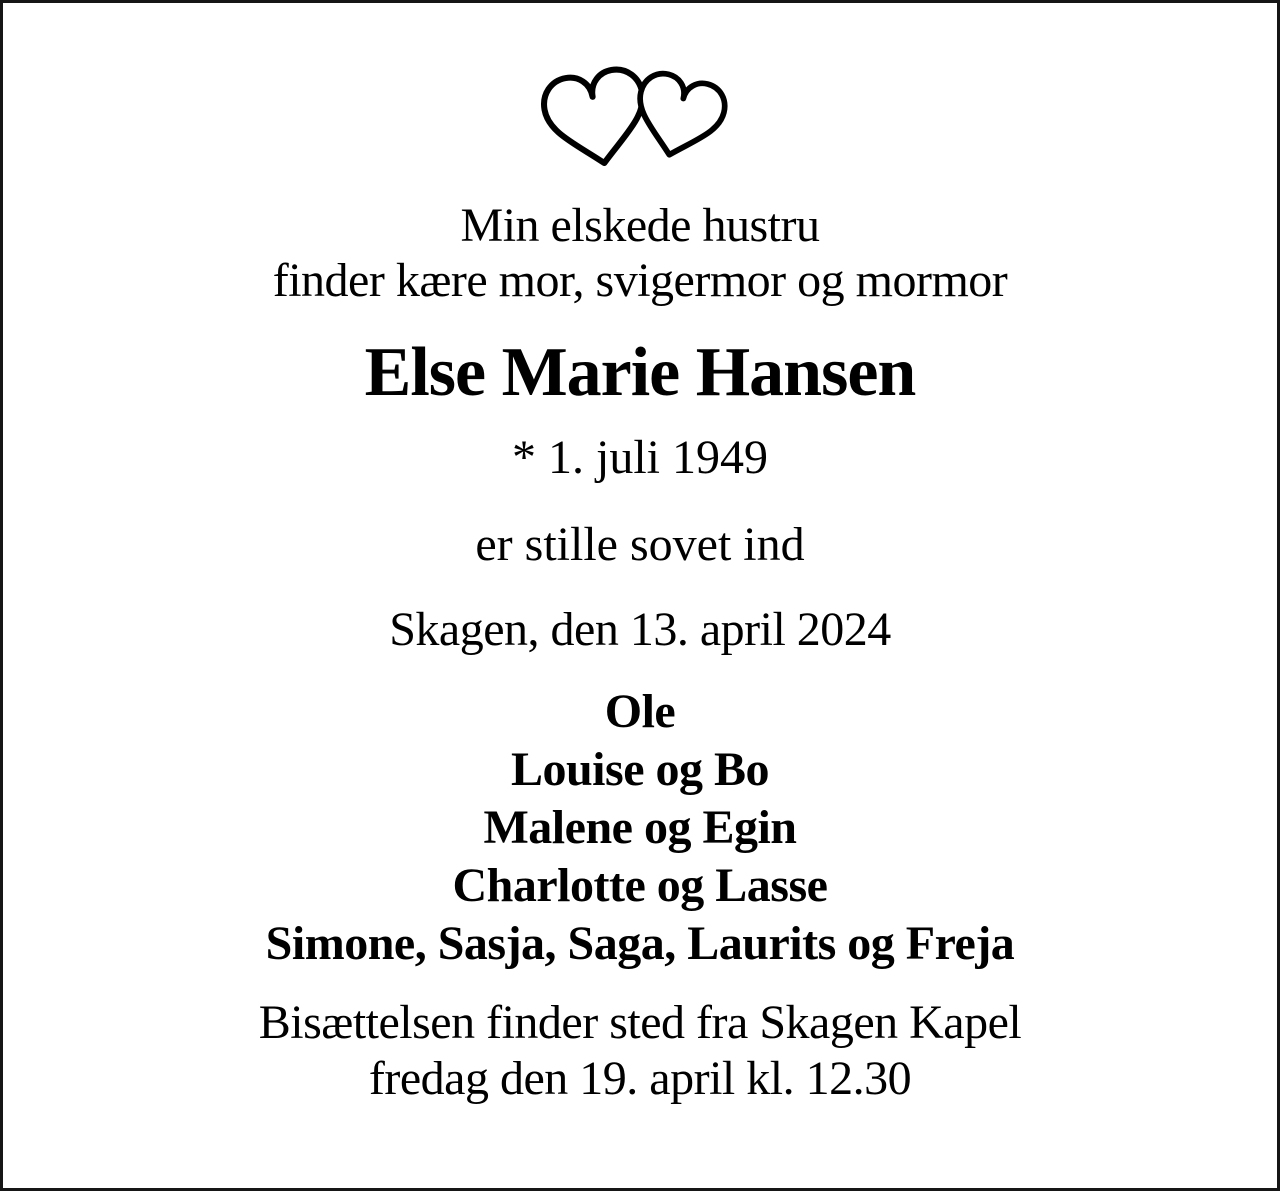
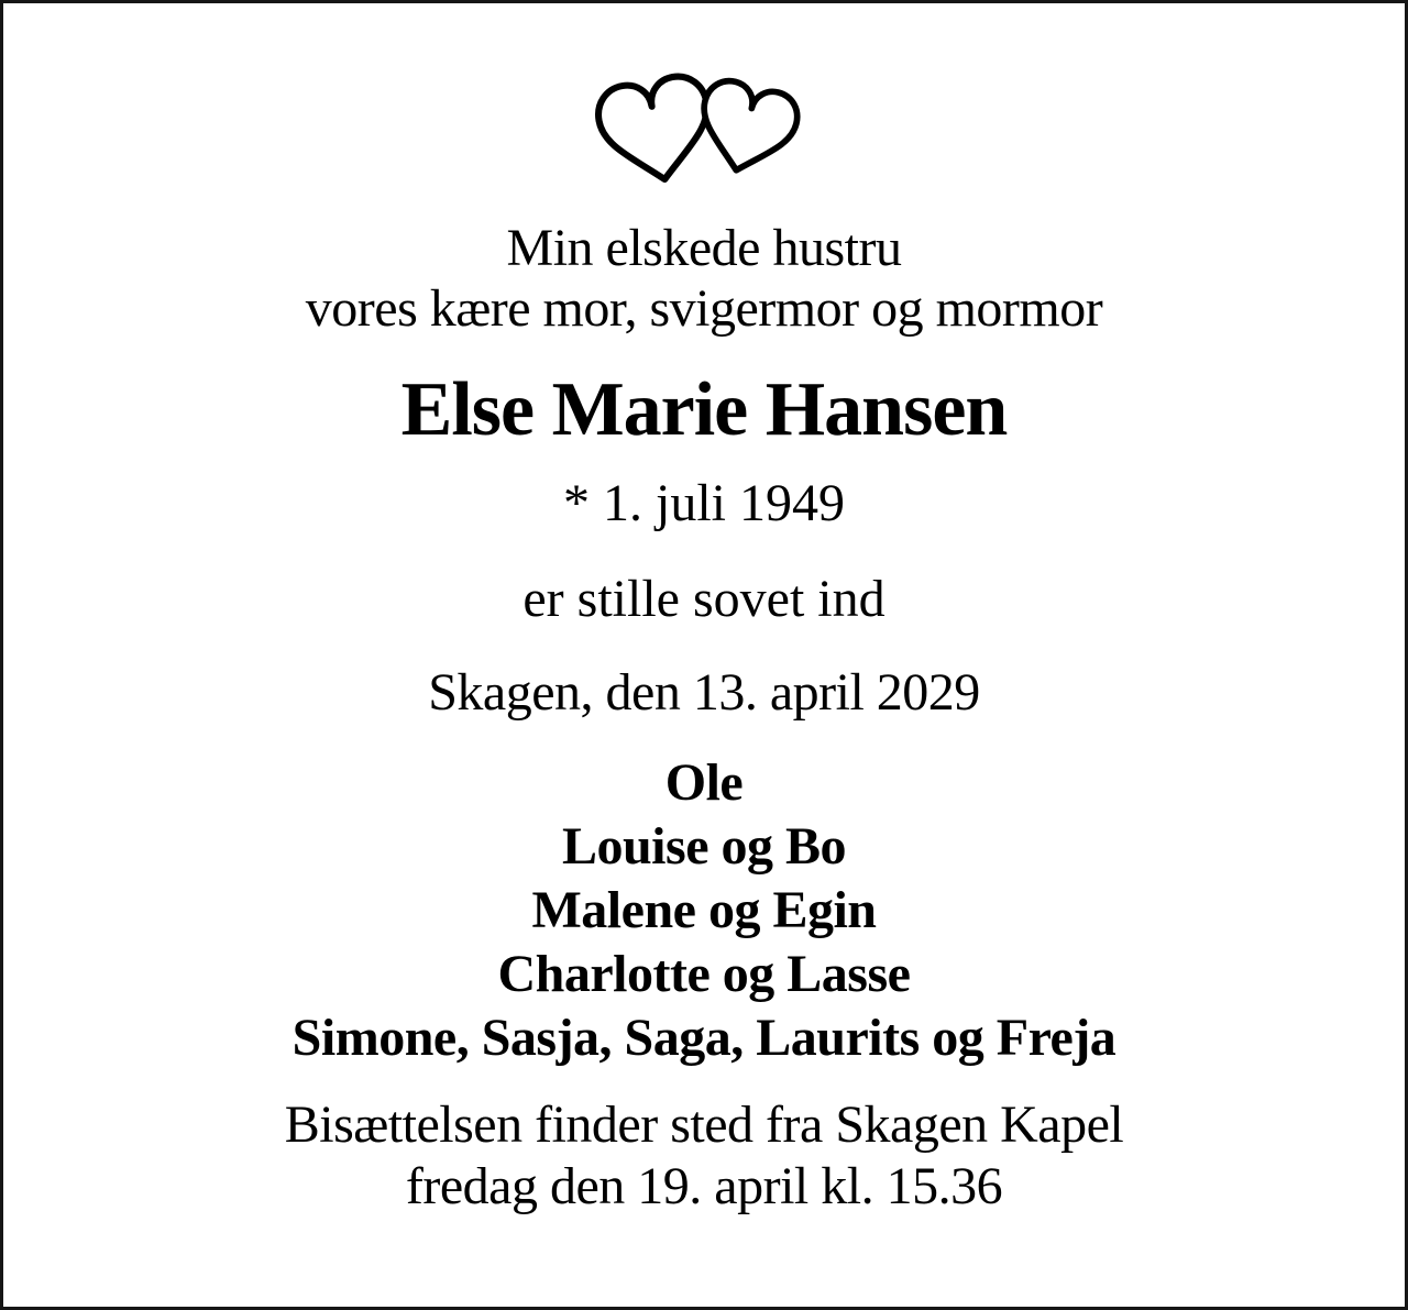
  Min elskede hustru
- finder kære mor, svigermor og mormor
+ vores kære mor, svigermor og mormor
  Else Marie Hansen
  * 1. juli 1949
  er stille sovet ind
- Skagen, den 13. april 2024
+ Skagen, den 13. april 2029
  Ole
  Louise og Bo
  Malene og Egin
  Charlotte og Lasse
  Simone, Sasja, Saga, Laurits og Freja
  Bisættelsen finder sted fra Skagen Kapel
- fredag den 19. april kl. 12.30
+ fredag den 19. april kl. 15.36
